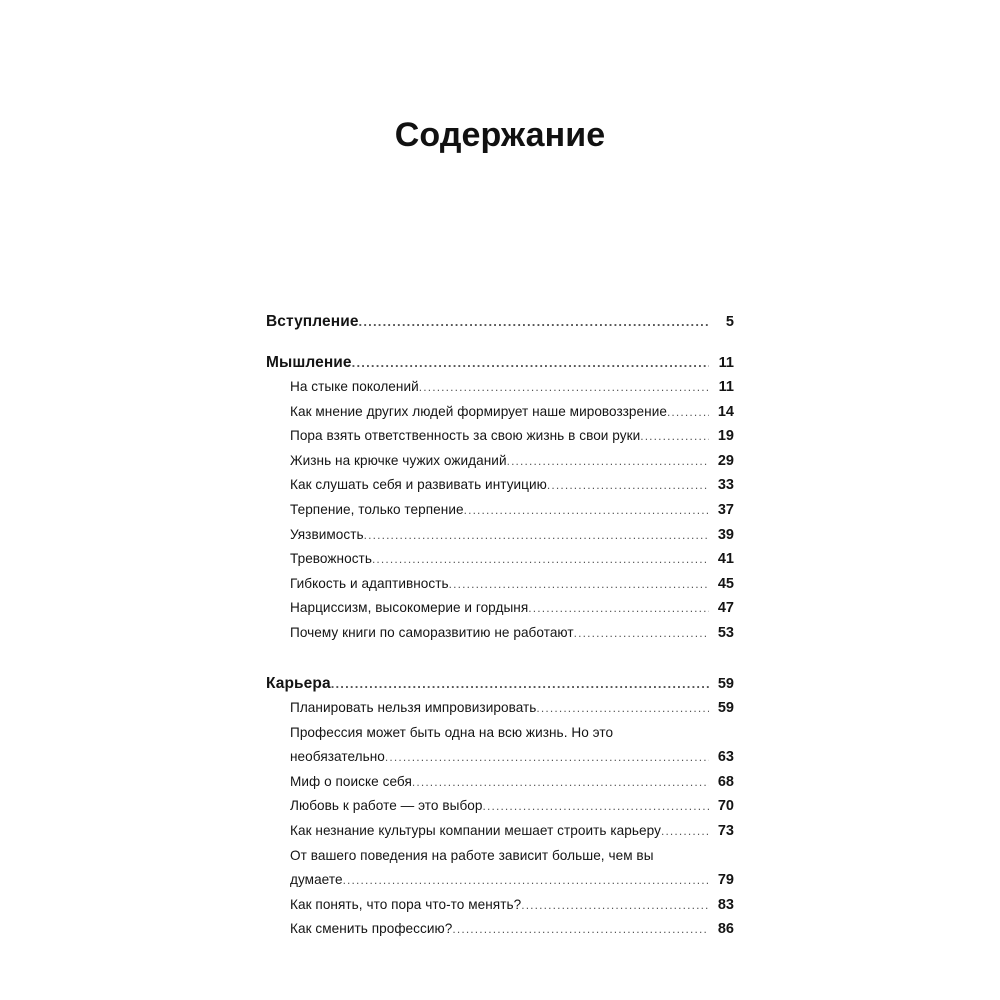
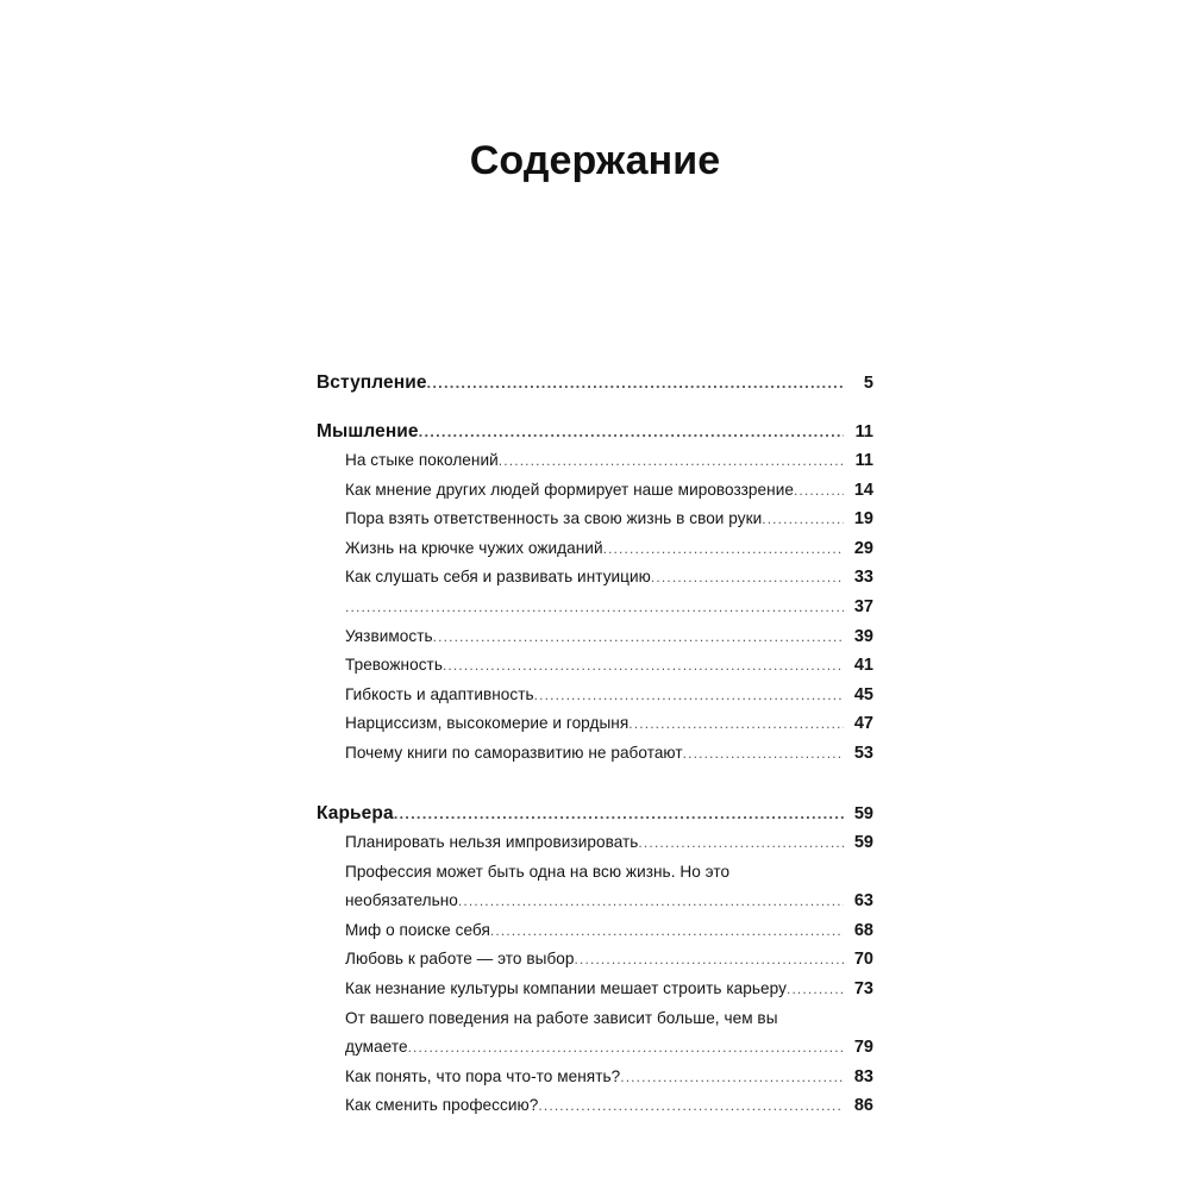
  Содержание
  Вступление
  5
  Мышление
  11
  На стыке поколений
  11
  Как мнение других людей формирует наше мировоззрение
  14
  Пора взять ответственность за свою жизнь в свои руки
  19
  Жизнь на крючке чужих ожиданий
  29
  Как слушать себя и развивать интуицию
  33
- Терпение, только терпение
  37
  Уязвимость
  39
  Тревожность
  41
  Гибкость и адаптивность
  45
  Нарциссизм, высокомерие и гордыня
  47
  Почему книги по саморазвитию не работают
  53
  Карьера
  59
  Планировать нельзя импровизировать
  59
  Профессия может быть одна на всю жизнь. Но это
  необязательно
  63
  Миф о поиске себя
  68
  Любовь к работе — это выбор
  70
  Как незнание культуры компании мешает строить карьеру
  73
  От вашего поведения на работе зависит больше, чем вы
  думаете
  79
  Как понять, что пора что-то менять?
  83
  Как сменить профессию?
  86
